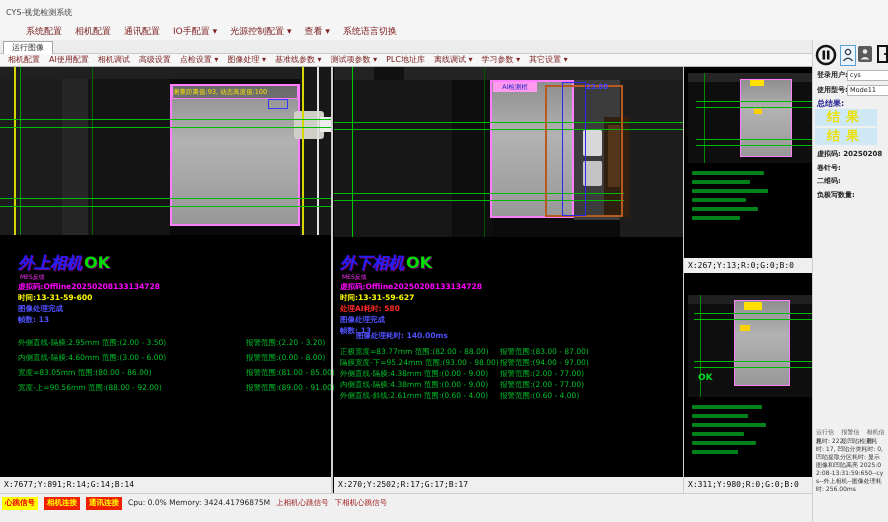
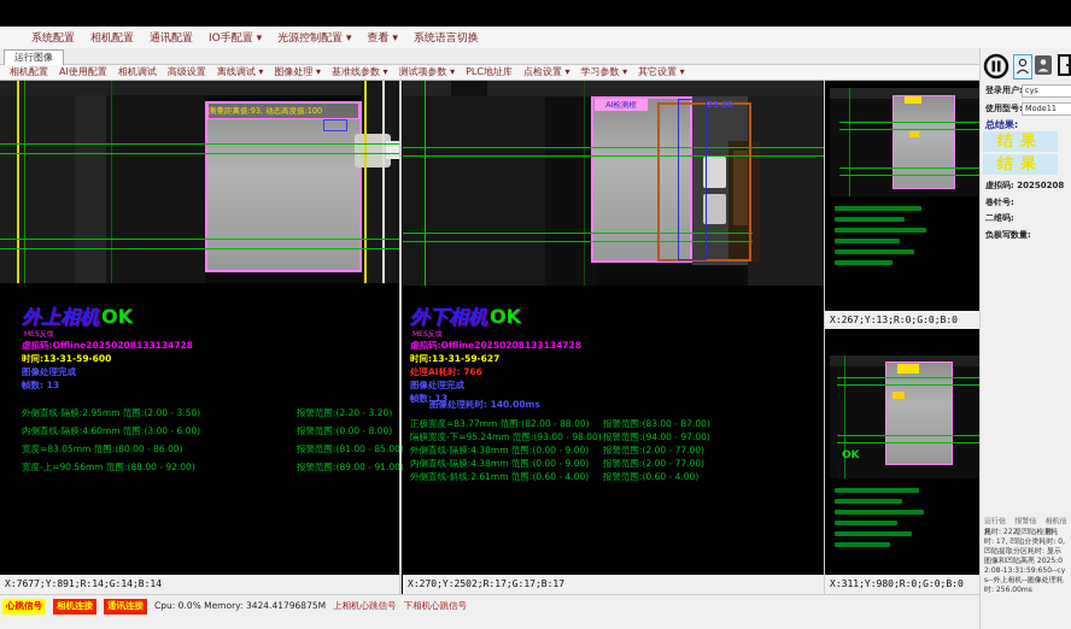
- CYS-视觉检测系统
  系统配置
  相机配置
  通讯配置
  IO手配置 ▾
  光源控制配置 ▾
  查看 ▾
  系统语言切换
  运行图像
  相机配置
  AI使用配置
  相机调试
  高级设置
- 点检设置 ▾
+ 离线调试 ▾
  图像处理 ▾
  基准线参数 ▾
  测试项参数 ▾
  PLC地址库
- 离线调试 ▾
+ 点检设置 ▾
  学习参数 ▾
  其它设置 ▾
  测量距离值:93, 动态高度值:100
  外上相机OK
  虚拟码:Offline20250208133134728
  时间:13-31-59-600
  图像处理完成
  帧数: 13
  外侧直线-隔膜:2.95mm 范围:(2.00 - 3.50)
  报警范围:(2.20 - 3.20)
  内侧直线-隔膜:4.60mm 范围:(3.00 - 6.00)
  报警范围:(0.00 - 8.00)
  宽度=83.05mm 范围:(80.00 - 86.00)
  报警范围:(81.00 - 85.00
  宽度-上=90.56mm 范围:(88.00 - 92.00)
  报警范围:(89.00 - 91.00
  X:7677;Y:891;R:14;G:14;B:14
  AI检测框
  23.80
  外下相机OK
  虚拟码:Offline20250208133134728
  时间:13-31-59-627
- 处理AI耗时: 580
+ 处理AI耗时: 766
  图像处理完成
  帧数: 13
  图像处理耗时: 140.00ms
  正极宽度=83.77mm 范围:(82.00 - 88.00)
  报警范围:(83.00 - 87.00)
  隔膜宽度-下=95.24mm 范围:(93.00 - 98.00)
  报警范围:(94.00 - 97.00)
  外侧直线-隔膜:4.38mm 范围:(0.00 - 9.00)
  报警范围:(2.00 - 77.00)
  内侧直线-隔膜:4.38mm 范围:(0.00 - 9.00)
  报警范围:(2.00 - 77.00)
  外侧直线-斜线:2.61mm 范围:(0.60 - 4.00)
  报警范围:(0.60 - 4.00)
  X:270;Y:2502;R:17;G:17;B:17
  X:267;Y:13;R:0;G:0;B:0
  OK
  X:311;Y:980;R:0;G:0;B:0
  登录用户
  cys
  使用型号
  Mode11
  总结果:
  结果
  结果
  虚拟码: 20250208
  卷针号:
  二维码:
  负极写数量:
  心跳信号
  相机连接
  通讯连接
  Cpu: 0.0% Memory: 3424.41796875M
  上相机心跳信号
  下相机心跳信号
